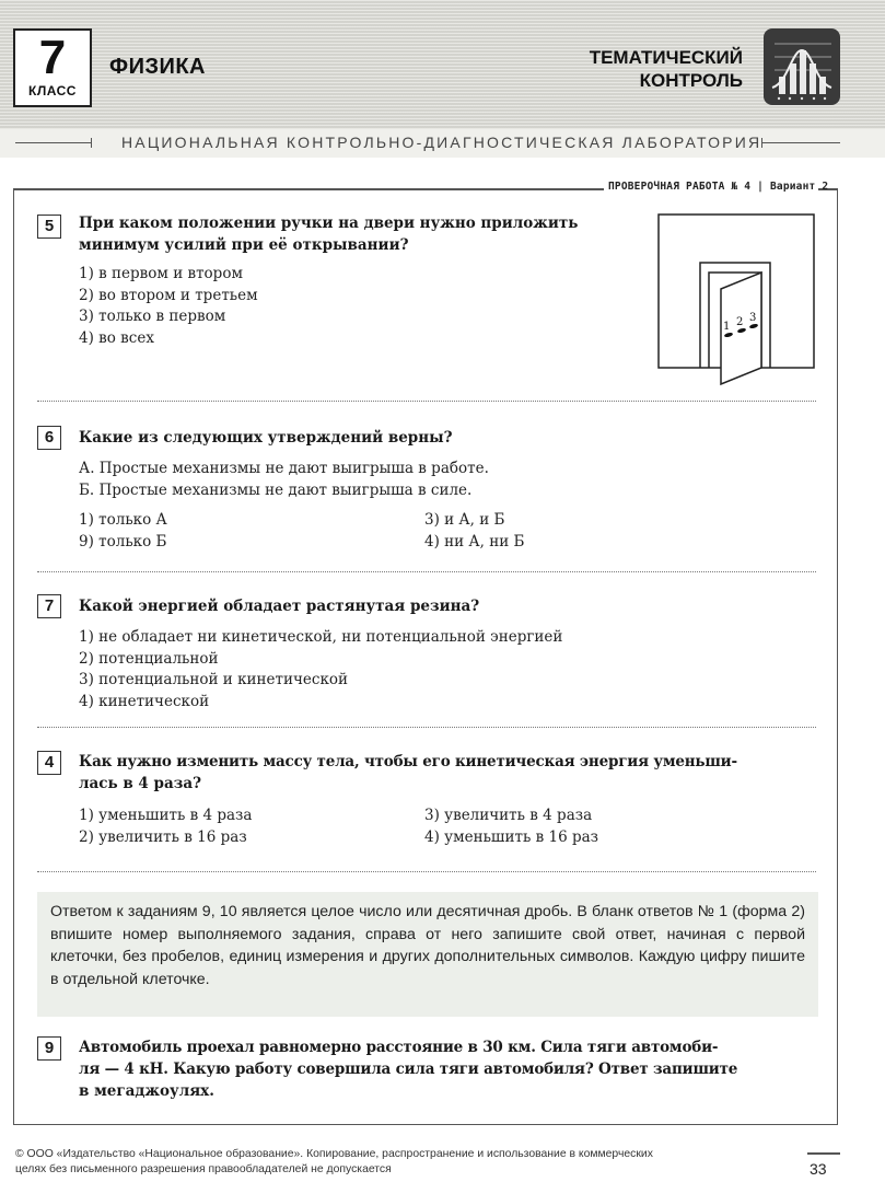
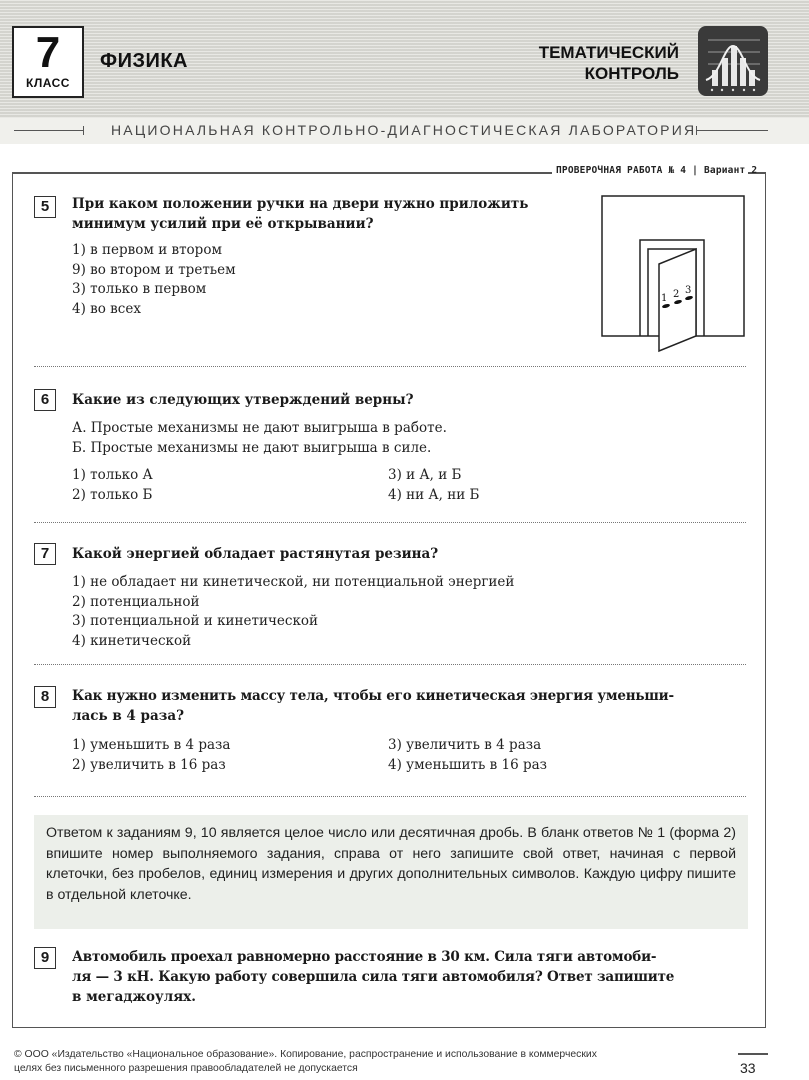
  7
  КЛАСС
  ФИЗИКА
  ТЕМАТИЧЕСКИЙ
  КОНТРОЛЬ
  НАЦИОНАЛЬНАЯ КОНТРОЛЬНО-ДИАГНОСТИЧЕСКАЯ ЛАБОРАТОРИЯ
  ПРОВЕРОЧНАЯ РАБОТА № 4 | Вариант 2
  5
  При каком положении ручки на двери нужно приложить минимум усилий при её открывании?
  1) в первом и втором
- 2) во втором и третьем
+ 9) во втором и третьем
  3) только в первом
  4) во всех
  1
  2
  3
  6
  Какие из следующих утверждений верны?
  А. Простые механизмы не дают выигрыша в работе.
  Б. Простые механизмы не дают выигрыша в силе.
  1) только А
- 9) только Б
+ 2) только Б
  3) и А, и Б
  4) ни А, ни Б
  7
  Какой энергией обладает растянутая резина?
  1) не обладает ни кинетической, ни потенциальной энергией
  2) потенциальной
  3) потенциальной и кинетической
  4) кинетической
- 4
+ 8
  Как нужно изменить массу тела, чтобы его кинетическая энергия уменьши-
  лась в 4 раза?
  1) уменьшить в 4 раза
  2) увеличить в 16 раз
  3) увеличить в 4 раза
  4) уменьшить в 16 раз
  Ответом к заданиям 9, 10 является целое число или десятичная дробь. В бланк ответов № 1 (форма 2) впишите номер выполняемого задания, справа от него запишите свой ответ, начиная с первой клеточки, без пробелов, единиц измерения и других дополнительных символов. Каждую цифру пишите в отдельной клеточке.
  9
  Автомобиль проехал равномерно расстояние в 30 км. Сила тяги автомоби-
- ля — 4 кН. Какую работу совершила сила тяги автомобиля? Ответ запишите
+ ля — 3 кН. Какую работу совершила сила тяги автомобиля? Ответ запишите
  в мегаджоулях.
  © ООО «Издательство «Национальное образование». Копирование, распространение и использование в коммерческих
  целях без письменного разрешения правообладателей не допускается
  33
